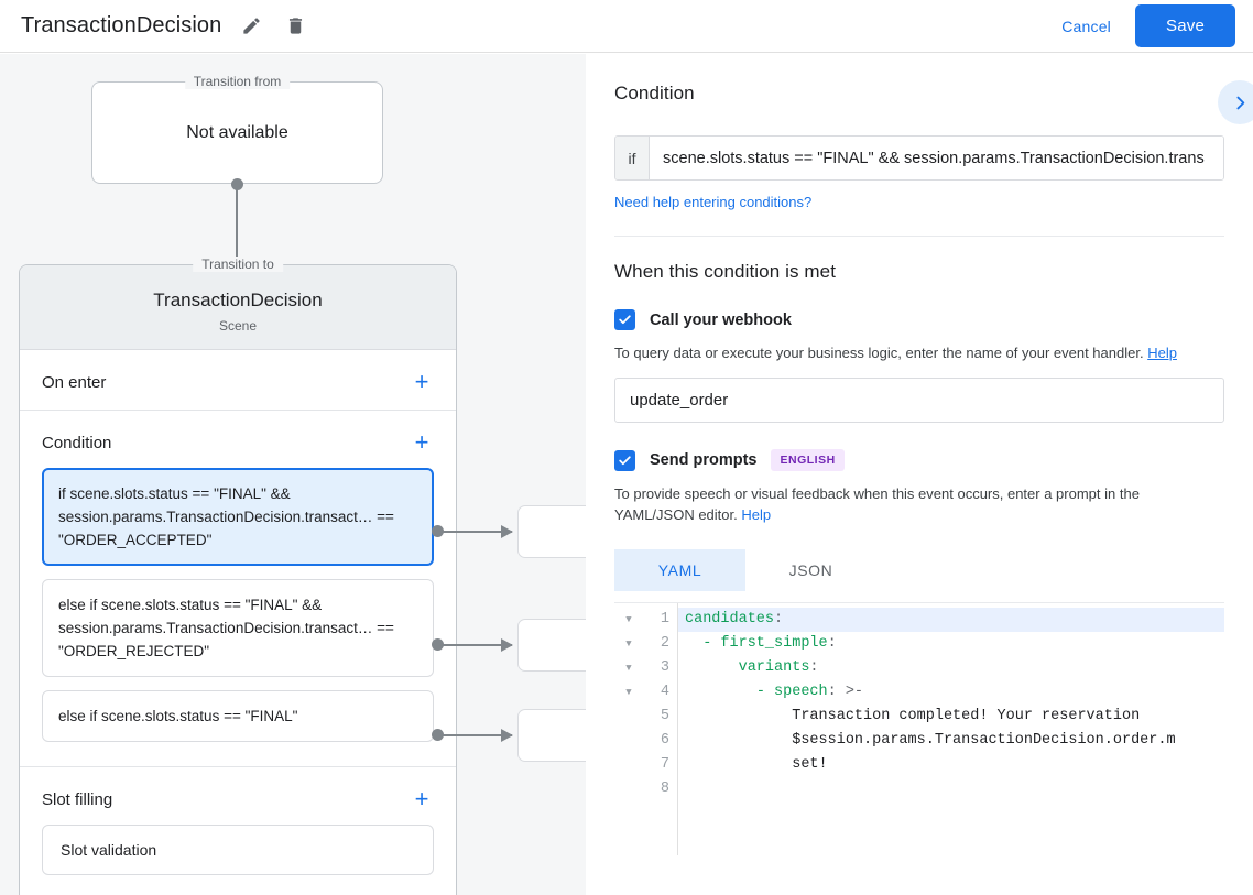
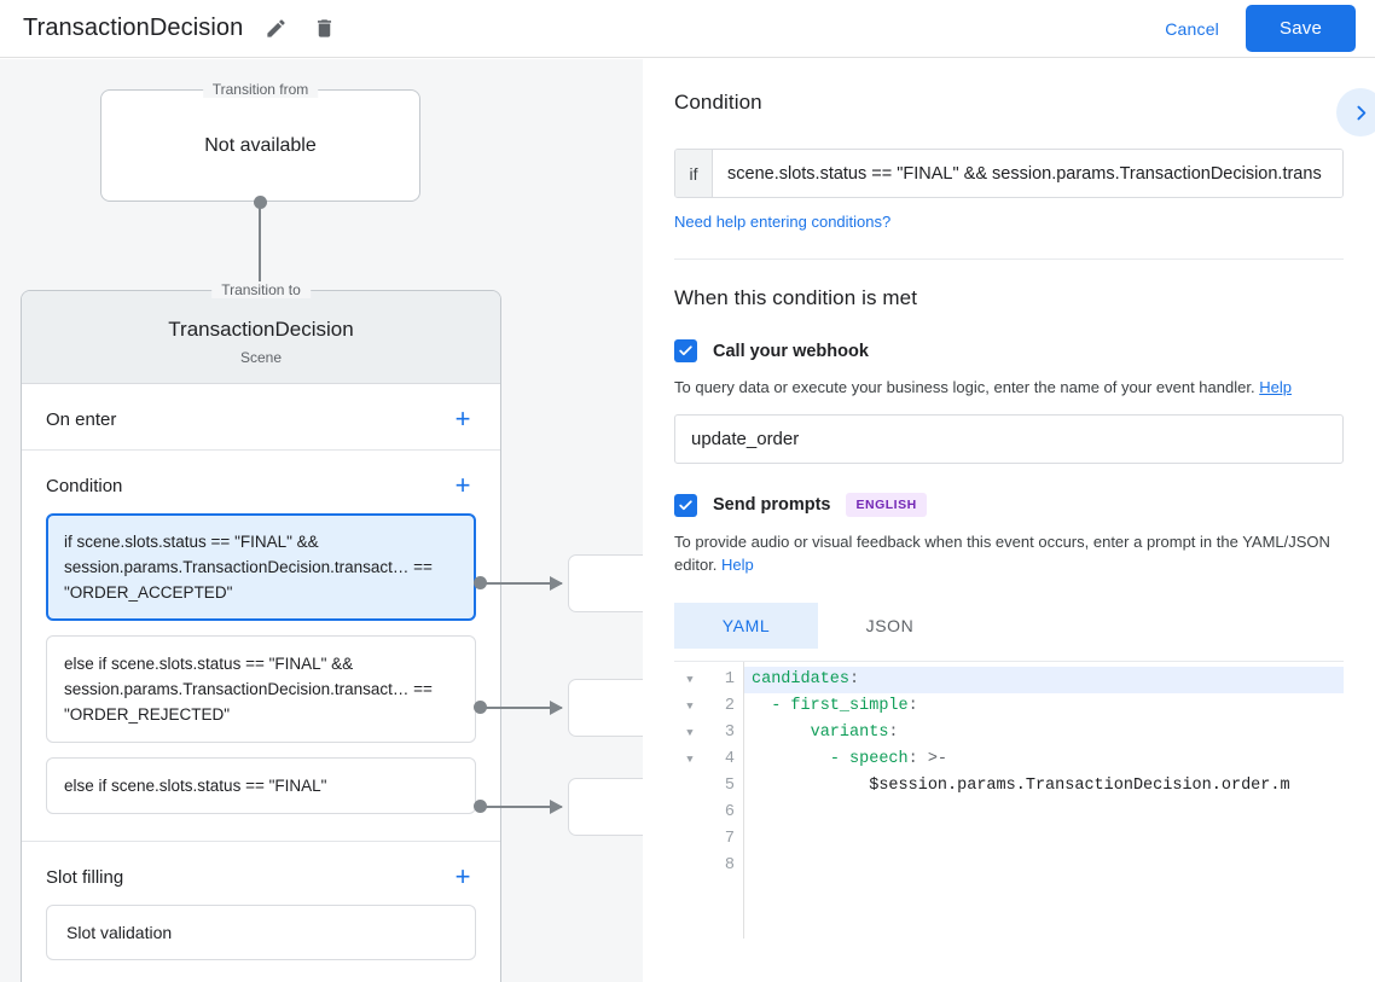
  TransactionDecision
  Cancel
  Save
  Transition from
  Not available
  Transition to
  TransactionDecision
  Scene
  On enter
  +
  Condition
  +
  if scene.slots.status == "FINAL" && session.params.TransactionDecision.transact… == "ORDER_ACCEPTED"
  else if scene.slots.status == "FINAL" && session.params.TransactionDecision.transact… == "ORDER_REJECTED"
  else if scene.slots.status == "FINAL"
  Slot filling
  +
  Slot validation
  Condition
  if
  scene.slots.status == "FINAL" && session.params.TransactionDecision.trans
  Need help entering conditions?
  When this condition is met
  Call your webhook
  To query data or execute your business logic, enter the name of your event handler. Help
  update_order
  Send prompts
  ENGLISH
- To provide speech or visual feedback when this event occurs, enter a prompt in the YAML/JSON editor. Help
+ To provide audio or visual feedback when this event occurs, enter a prompt in the YAML/JSON editor. Help
  YAML
  JSON
  ▼
  ▼
  ▼
  ▼
  1
  2
  3
  4
  5
  6
  7
  8
  candidates:
  - first_simple:
  variants:
  - speech: >-
- Transaction completed! Your reservation
  $session.params.TransactionDecision.order.m
- set!
